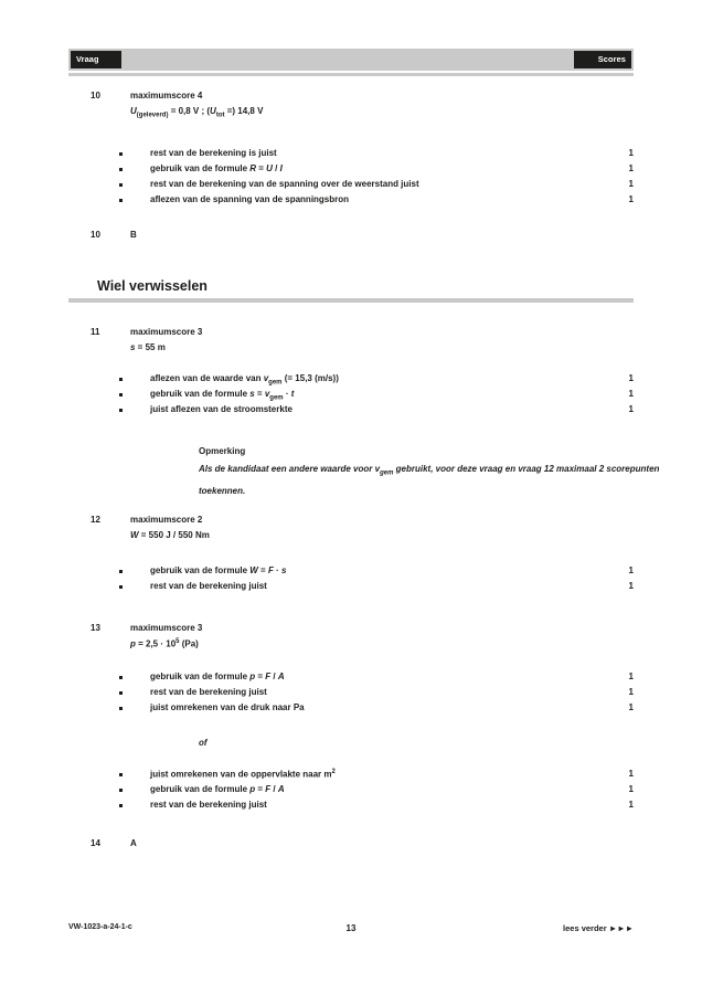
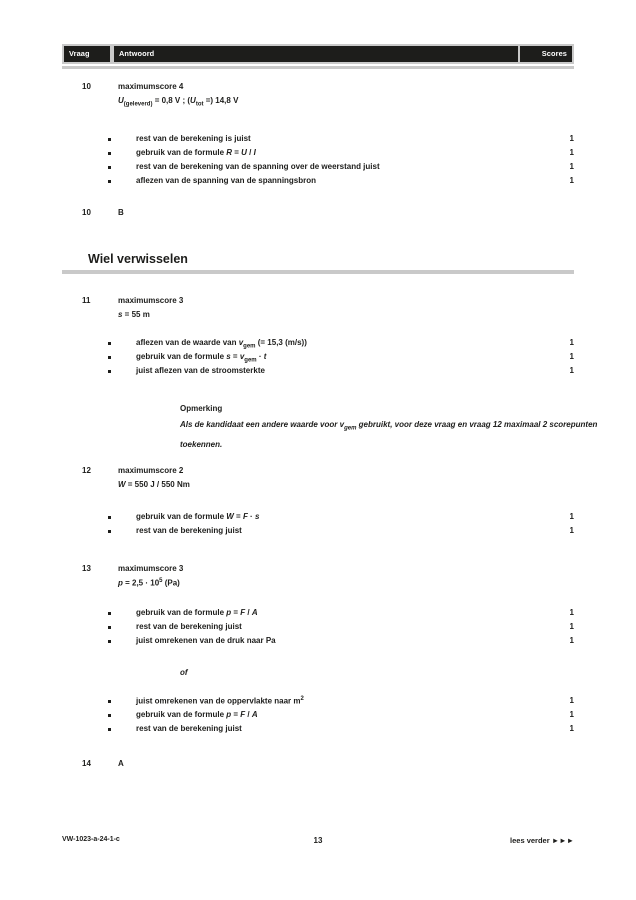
  Vraag
+ Antwoord
  Scores
  10
  maximumscore 4
  rest van de berekening is juist
  1
  gebruik van de formule R = U / I
  1
  rest van de berekening van de spanning over de weerstand juist
  1
  aflezen van de spanning van de spanningsbron
  1
  10
  B
  Wiel verwisselen
  11
  maximumscore 3
  s = 55 m
  aflezen van de waarde van v (= 15,3 (m/s))
  1
  gebruik van de formule s = v · t
  1
  juist aflezen van de stroomsterkte
  1
  Opmerking
  Als de kandidaat een andere waarde voor v gebruikt, voor deze vraag en vraag 12 maximaal 2 scorepunten toekennen.
  12
  maximumscore 2
  W = 550 J / 550 Nm
  gebruik van de formule W = F · s
  1
  rest van de berekening juist
  1
  13
  maximumscore 3
  p = 2,5 · 10 (Pa)
  gebruik van de formule p = F / A
  1
  rest van de berekening juist
  1
  juist omrekenen van de druk naar Pa
  1
  of
  juist omrekenen van de oppervlakte naar m
  1
  gebruik van de formule p = F / A
  1
  rest van de berekening juist
  1
  14
  A
  13
  lees verder ►►►
